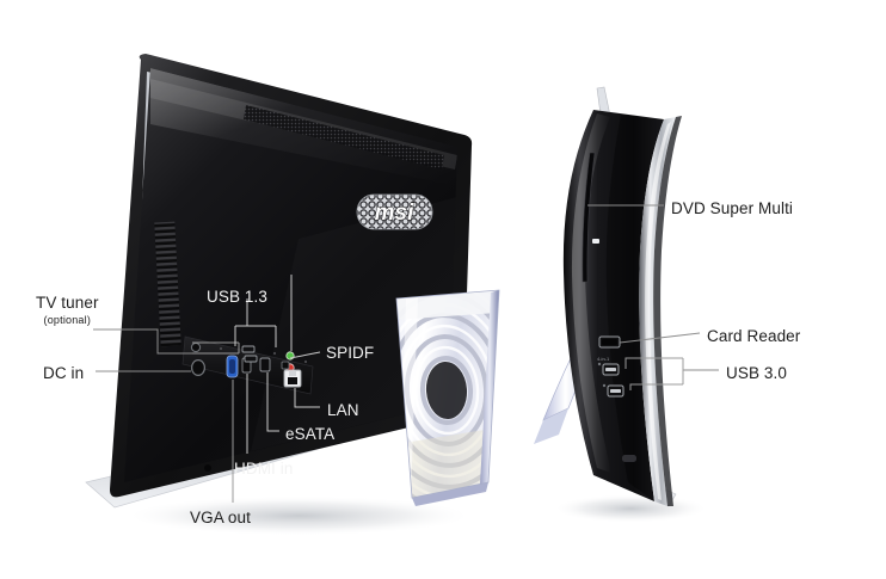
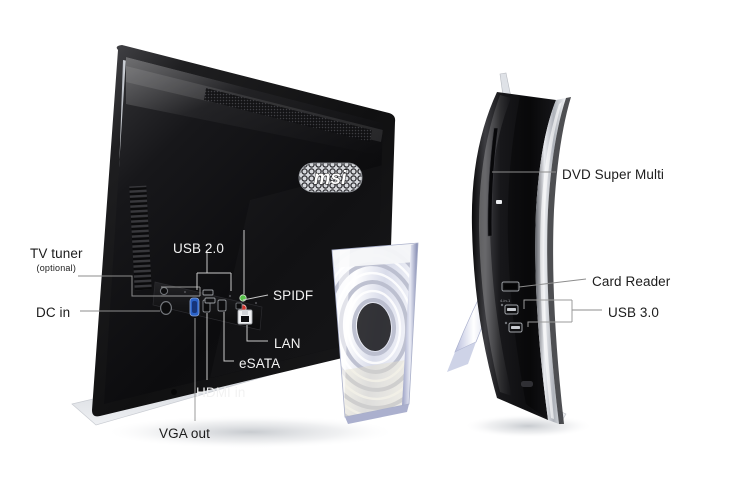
  msi
  TV tuner
  (optional)
  DC in
- USB 1.3
+ USB 2.0
  SPIDF
  LAN
  eSATA
  HDMI in
  VGA out
  DVD Super Multi
  Card Reader
  USB 3.0
